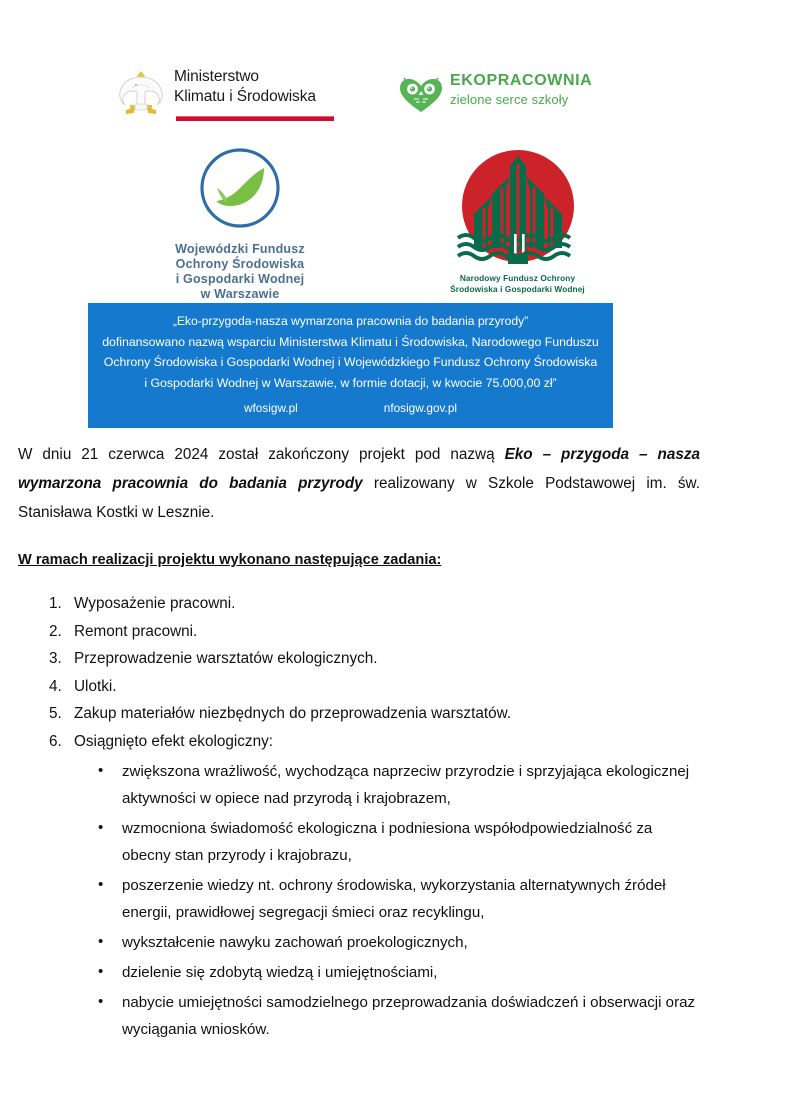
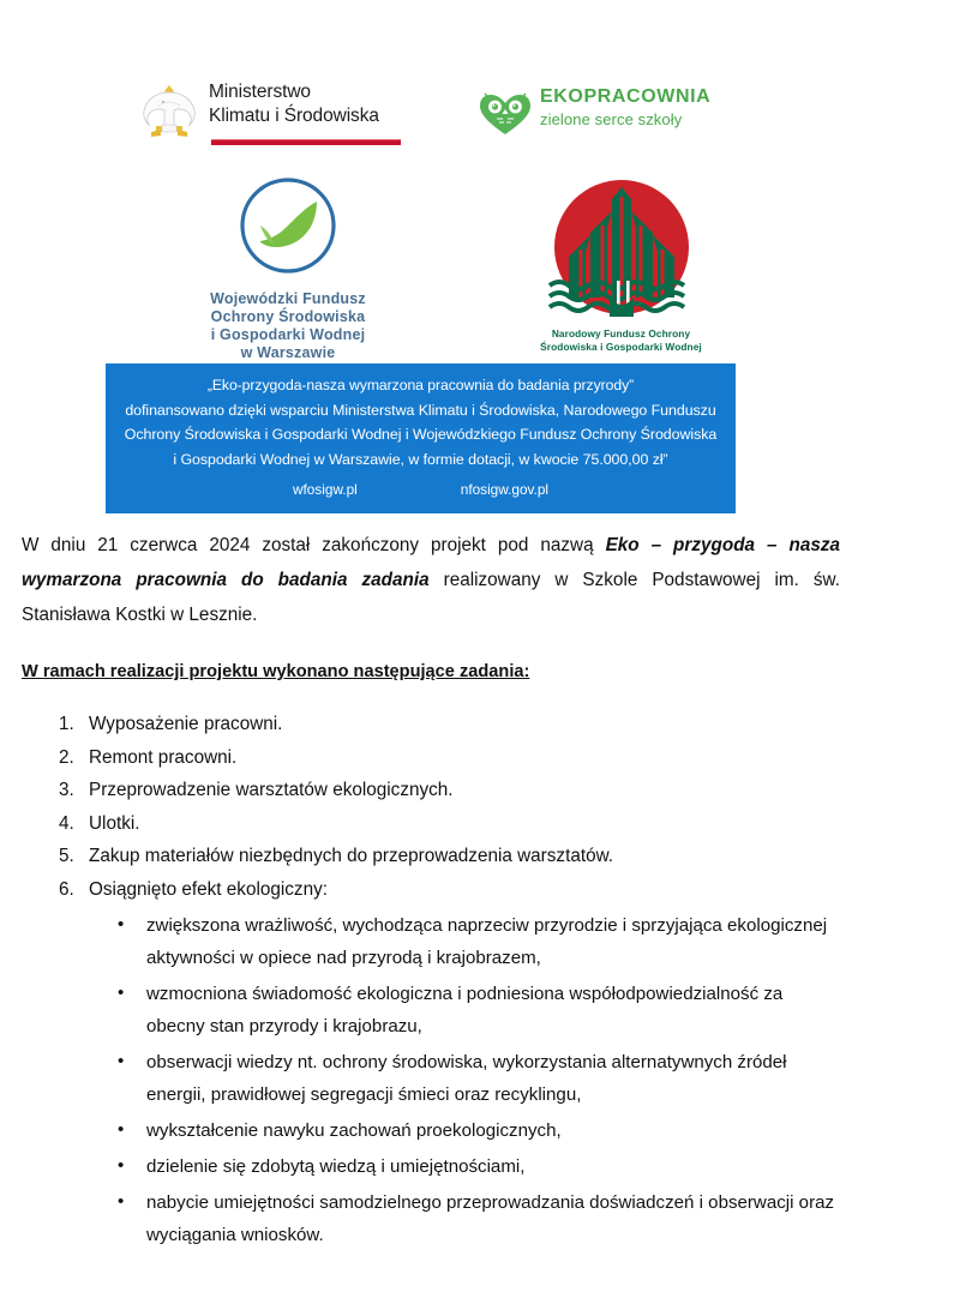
  Ministerstwo
  Klimatu i Środowiska
  EKOPRACOWNIA
  zielone serce szkoły
  Wojewódzki Fundusz
  Ochrony Środowiska
  i Gospodarki Wodnej
  w Warszawie
  Narodowy Fundusz Ochrony
  Środowiska i Gospodarki Wodnej
  „Eko-przygoda-nasza wymarzona pracownia do badania przyrody”
- dofinansowano nazwą wsparciu Ministerstwa Klimatu i Środowiska, Narodowego Funduszu
+ dofinansowano dzięki wsparciu Ministerstwa Klimatu i Środowiska, Narodowego Funduszu
  Ochrony Środowiska i Gospodarki Wodnej i Wojewódzkiego Fundusz Ochrony Środowiska
  i Gospodarki Wodnej w Warszawie, w formie dotacji, w kwocie 75.000,00 zł”
  wfosigw.pl nfosigw.gov.pl
- W dniu 21 czerwca 2024 został zakończony projekt pod nazwą Eko – przygoda – nasza wymarzona pracownia do badania przyrody realizowany w Szkole Podstawowej im. św. Stanisława Kostki w Lesznie.
+ W dniu 21 czerwca 2024 został zakończony projekt pod nazwą Eko – przygoda – nasza wymarzona pracownia do badania zadania realizowany w Szkole Podstawowej im. św. Stanisława Kostki w Lesznie.
  W ramach realizacji projektu wykonano następujące zadania:
  Wyposażenie pracowni.
  Remont pracowni.
  Przeprowadzenie warsztatów ekologicznych.
  Ulotki.
  Zakup materiałów niezbędnych do przeprowadzenia warsztatów.
  Osiągnięto efekt ekologiczny:
  zwiększona wrażliwość, wychodząca naprzeciw przyrodzie i sprzyjająca ekologicznej aktywności w opiece nad przyrodą i krajobrazem,
  wzmocniona świadomość ekologiczna i podniesiona współodpowiedzialność za obecny stan przyrody i krajobrazu,
- poszerzenie wiedzy nt. ochrony środowiska, wykorzystania alternatywnych źródeł energii, prawidłowej segregacji śmieci oraz recyklingu,
+ obserwacji wiedzy nt. ochrony środowiska, wykorzystania alternatywnych źródeł energii, prawidłowej segregacji śmieci oraz recyklingu,
  wykształcenie nawyku zachowań proekologicznych,
  dzielenie się zdobytą wiedzą i umiejętnościami,
  nabycie umiejętności samodzielnego przeprowadzania doświadczeń i obserwacji oraz wyciągania wniosków.
